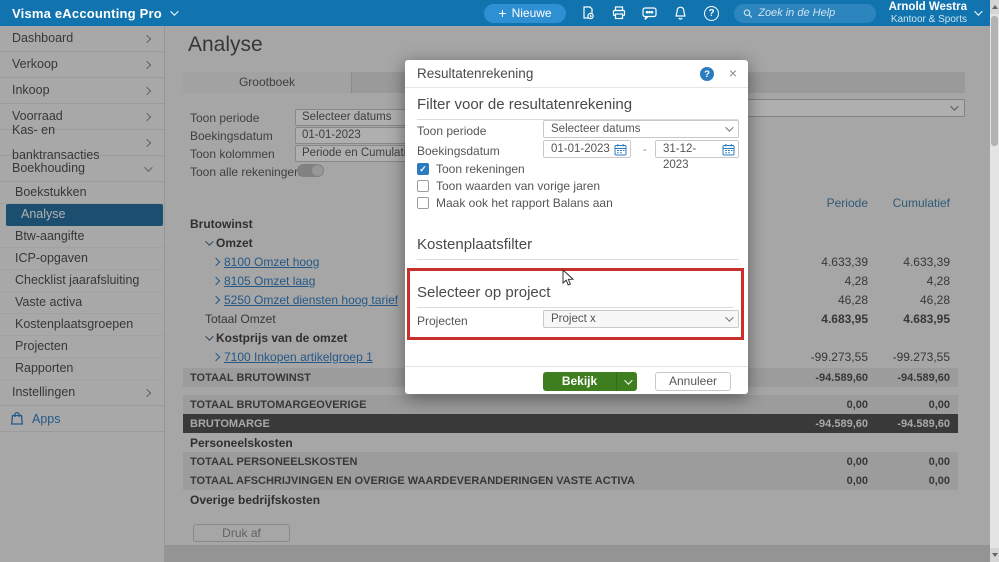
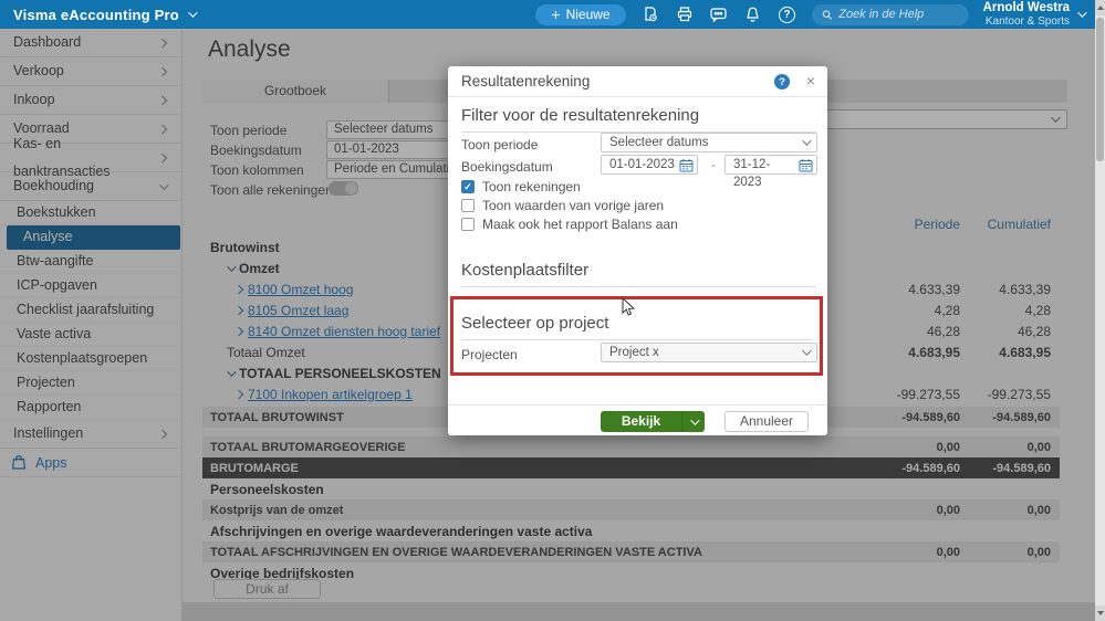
  Visma eAccounting Pro
  +
  Nieuwe
  ?
  Zoek in de Help
  Arnold Westra
  Kantoor & Sports
  Dashboard
  Verkoop
  Inkoop
  Voorraad
  Kas- en banktransacties
  Boekhouding
  Boekstukken
  Analyse
  Btw-aangifte
  ICP-opgaven
  Checklist jaarafsluiting
  Vaste activa
  Kostenplaatsgroepen
  Projecten
  Rapporten
  Instellingen
  Apps
  Analyse
  Grootboek
  Toon periode
  Selecteer datums
  Boekingsdatum
  01-01-2023
  Toon kolommen
  Periode en Cumulat
  Toon alle rekeninge
  Periode
  Cumulatief
  Brutowinst
  Omzet
  8100 Omzet hoog
  4.633,39
  4.633,39
  8105 Omzet laag
  4,28
  4,28
- 5250 Omzet diensten hoog tarief
+ 8140 Omzet diensten hoog tarief
  46,28
  46,28
  Totaal Omzet
  4.683,95
  4.683,95
- Kostprijs van de omzet
+ TOTAAL PERSONEELSKOSTEN
  7100 Inkopen artikelgroep 1
  -99.273,55
  -99.273,55
  TOTAAL BRUTOWINST
  -94.589,60
  -94.589,60
  TOTAAL BRUTOMARGEOVERIGE
  0,00
  0,00
  BRUTOMARGE
  -94.589,60
  -94.589,60
  Personeelskosten
- TOTAAL PERSONEELSKOSTEN
+ Kostprijs van de omzet
  0,00
  0,00
+ Afschrijvingen en overige waardeveranderingen vaste activa
  TOTAAL AFSCHRIJVINGEN EN OVERIGE WAARDEVERANDERINGEN VASTE ACTIVA
  0,00
  0,00
  Overige bedrijfskosten
  Druk af
  Resultatenrekening
  ?
  ×
  Filter voor de resultatenrekening
  Toon periode
  Selecteer datums
  Boekingsdatum
  01-01-2023
  -
  31-12-2023
  ✓
  Toon rekeningen
  Toon waarden van vorige jaren
  Maak ook het rapport Balans aan
  Kostenplaatsfilter
  Selecteer op project
  Projecten
  Project x
  Bekijk
  Annuleer
